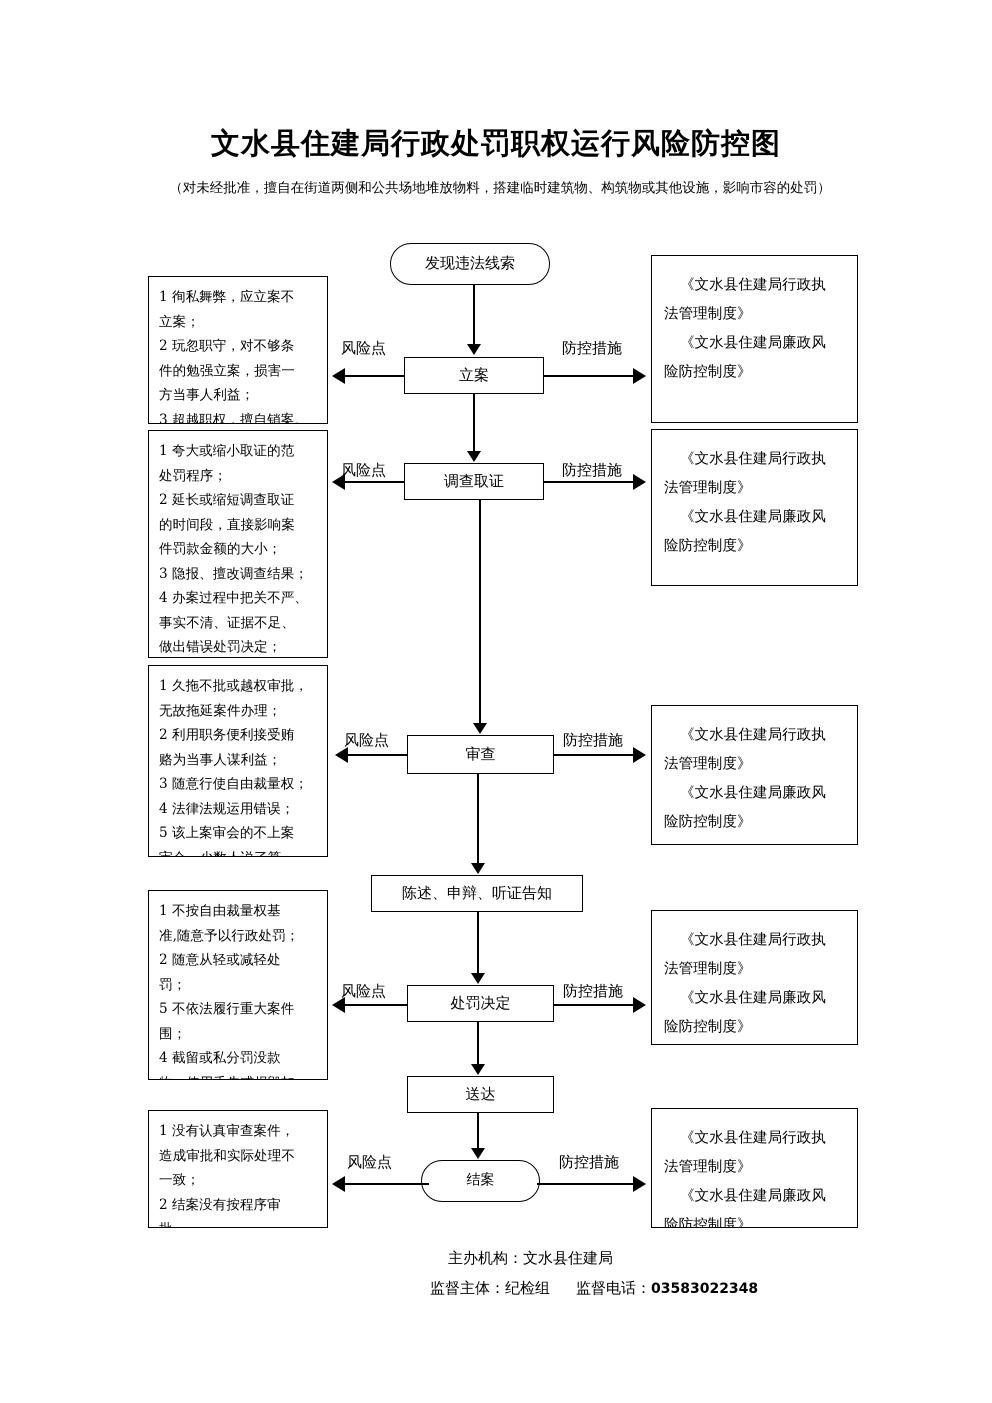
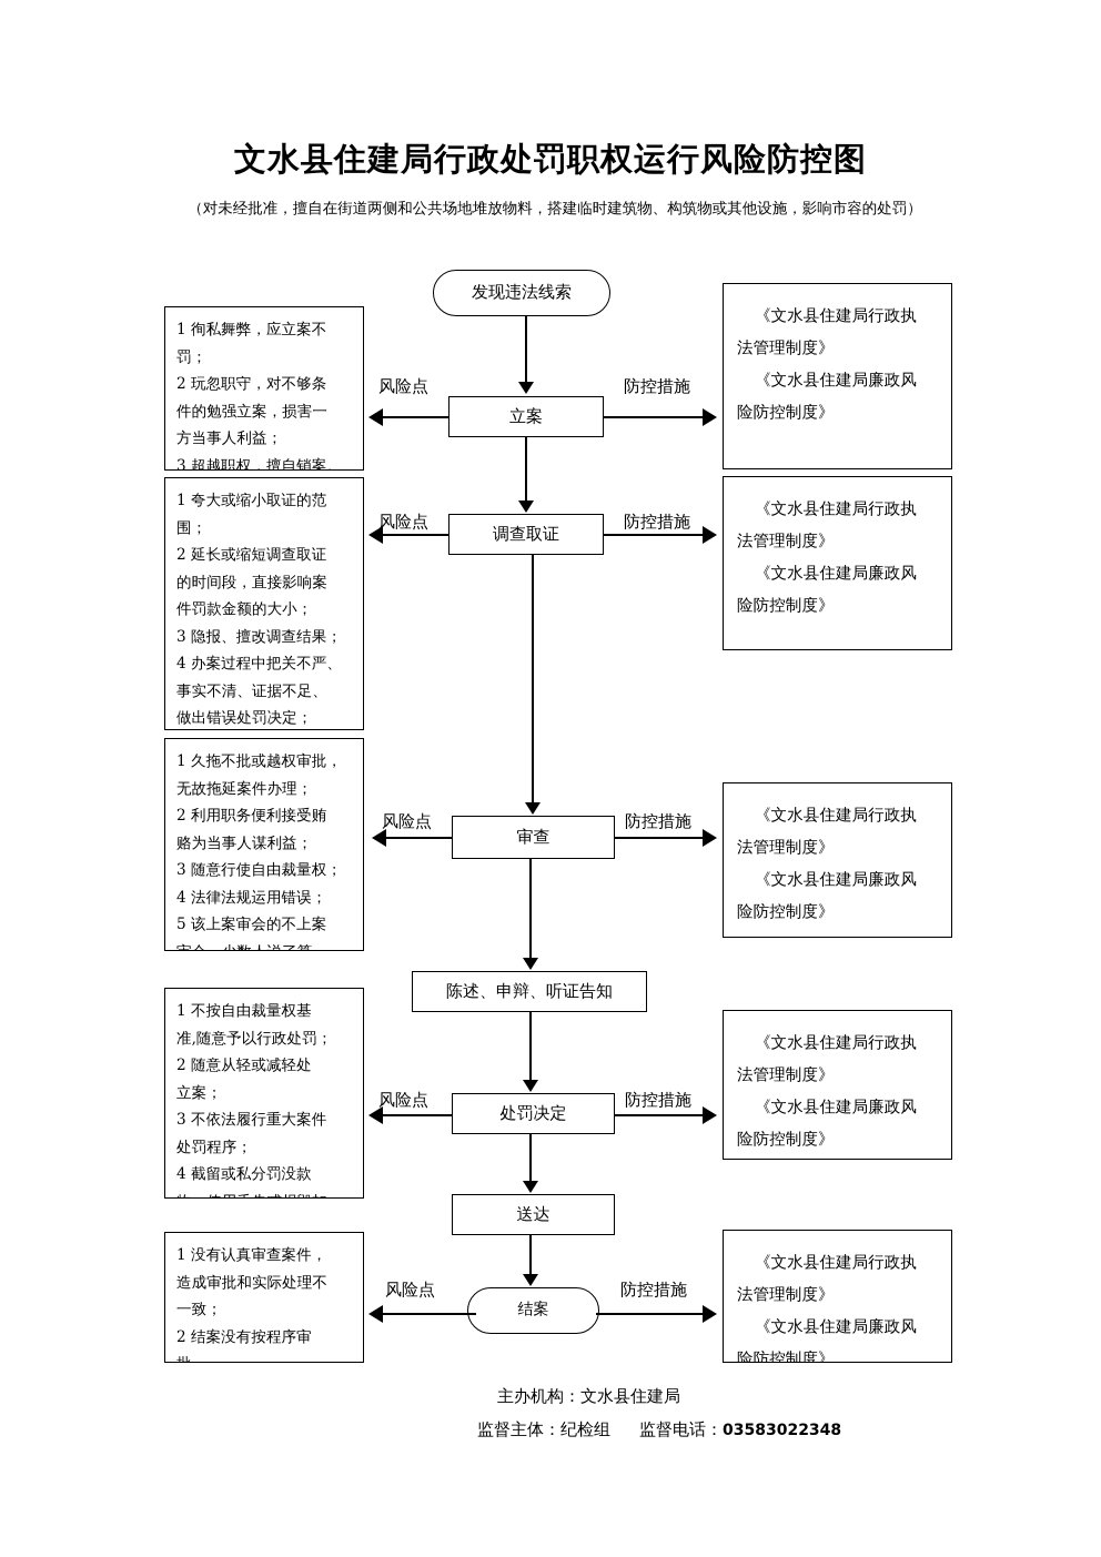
  文水县住建局行政处罚职权运行风险防控图
  （对未经批准，擅自在街道两侧和公共场地堆放物料，搭建临时建筑物、构筑物或其他设施，影响市容的处罚）
  发现违法线索
  立案
  调查取证
  审查
  陈述、申辩、听证告知
  处罚决定
  送达
  结案
  风险点
  防控措施
  风险点
  防控措施
  风险点
  防控措施
  风险点
  防控措施
  风险点
  防控措施
  1 徇私舞弊，应立案不
- 立案；
+ 罚；
  2 玩忽职守，对不够条
  件的勉强立案，损害一
  方当事人利益；
  3 超越职权，擅自销案。
  1 夸大或缩小取证的范
- 处罚程序；
+ 围；
  2 延长或缩短调查取证
  的时间段，直接影响案
  件罚款金额的大小；
  3 隐报、擅改调查结果；
  4 办案过程中把关不严、
  事实不清、证据不足、
  做出错误处罚决定；
  1 久拖不批或越权审批，
  无故拖延案件办理；
  2 利用职务便利接受贿
  赂为当事人谋利益；
  3 随意行使自由裁量权；
  4 法律法规运用错误；
  5 该上案审会的不上案
  1 不按自由裁量权基
  准,随意予以行政处罚；
  2 随意从轻或减轻处
- 罚；
+ 立案；
- 5 不依法履行重大案件
+ 3 不依法履行重大案件
- 围；
+ 处罚程序；
  4 截留或私分罚没款
  1 没有认真审查案件，
  造成审批和实际处理不
  一致；
  2 结案没有按程序审
  《文水县住建局行政执
  法管理制度》
  《文水县住建局廉政风
  险防控制度》
  《文水县住建局行政执
  法管理制度》
  《文水县住建局廉政风
  险防控制度》
  《文水县住建局行政执
  法管理制度》
  《文水县住建局廉政风
  险防控制度》
  《文水县住建局行政执
  法管理制度》
  《文水县住建局廉政风
  险防控制度》
  《文水县住建局行政执
  法管理制度》
  《文水县住建局廉政风
  险防控制度》
  主办机构：文水县住建局
  监督主体：纪检组 监督电话：03583022348
